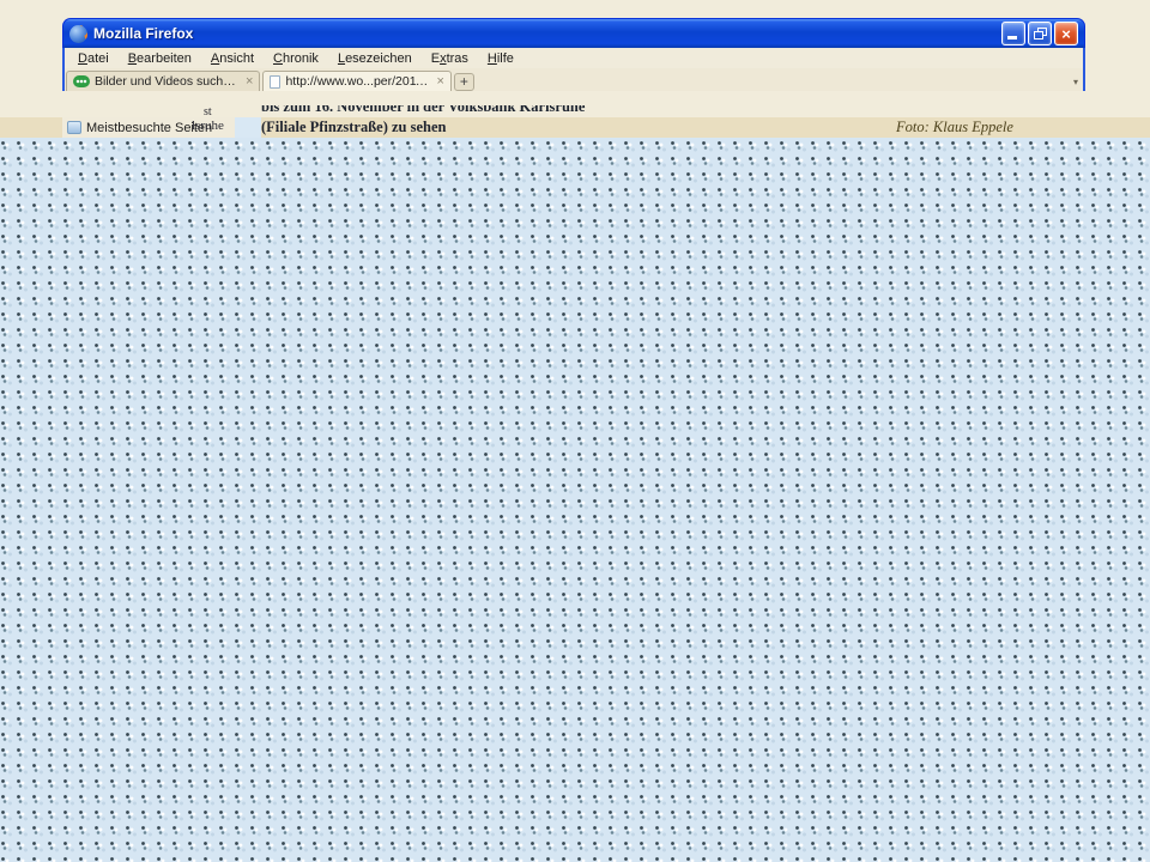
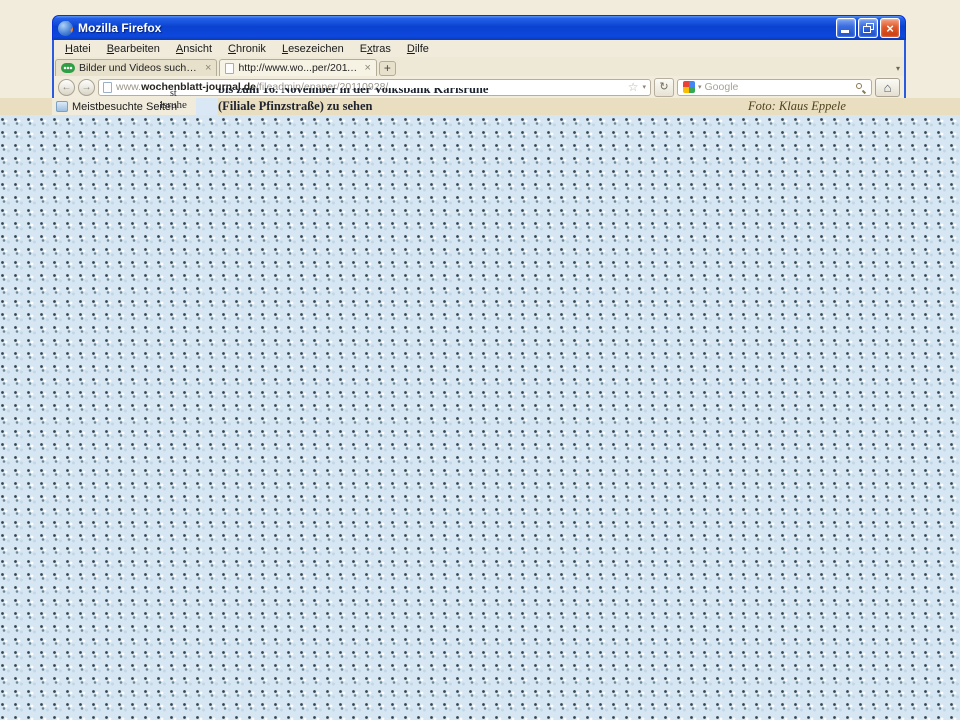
  Mozilla Firefox
  ×
- Datei
+ Hatei
  Bearbeiten
  Ansicht
  Chronik
  Lesezeichen
  Extras
- Hilfe
+ Dilfe
  Bilder und Videos suchen:
  ×
  http://www.wo...per/20110
  ×
  +
  ▾
+ ←
+ →
+ www.wochenblatt-journal.de/fileadmin/epaper/20110928/
+ ☆
+ ↻
+ Google
+ ⌂
  Meistbesuchte Seiten
  lsruhe
  (Filiale Pfinzstraße) zu sehen
  Foto: Klaus Eppele
  st
  bis zum 16. November in der Volksbank Karlsruhe
